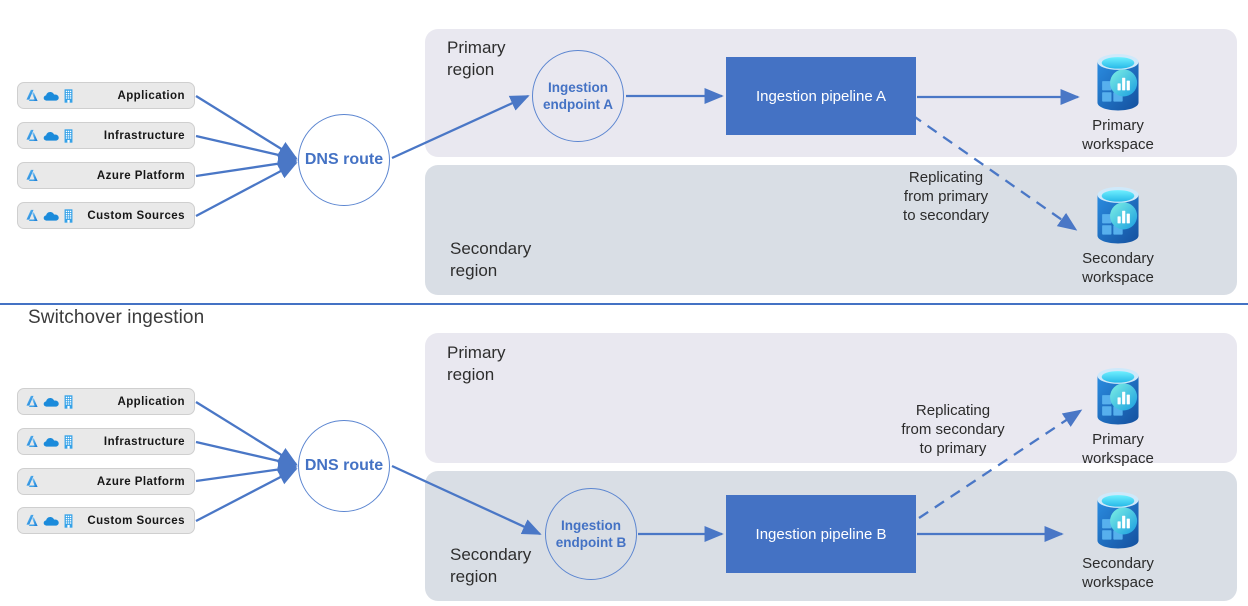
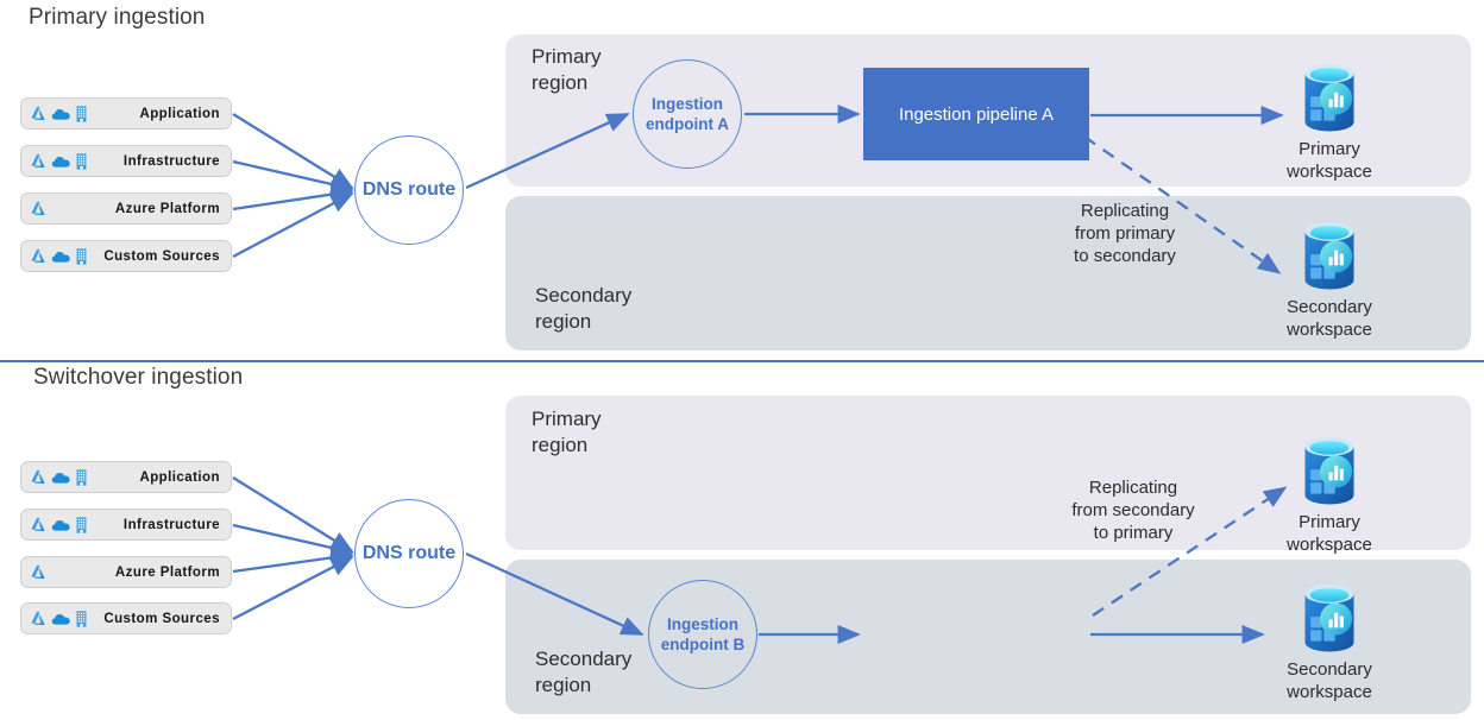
+ Primary ingestion
  Application
  Infrastructure
  Azure Platform
  Custom Sources
  DNS route
  Primary
  region
  Secondary
  region
  Ingestion endpoint A
  Ingestion pipeline A
  Primary
  workspace
  Secondary
  workspace
  Replicating
  from primary
  to secondary
  Switchover ingestion
  Application
  Infrastructure
  Azure Platform
  Custom Sources
  DNS route
  Primary
  region
  Secondary
  region
  Ingestion endpoint B
- Ingestion pipeline B
  Primary
  workspace
  Secondary
  workspace
  Replicating
  from secondary
  to primary
